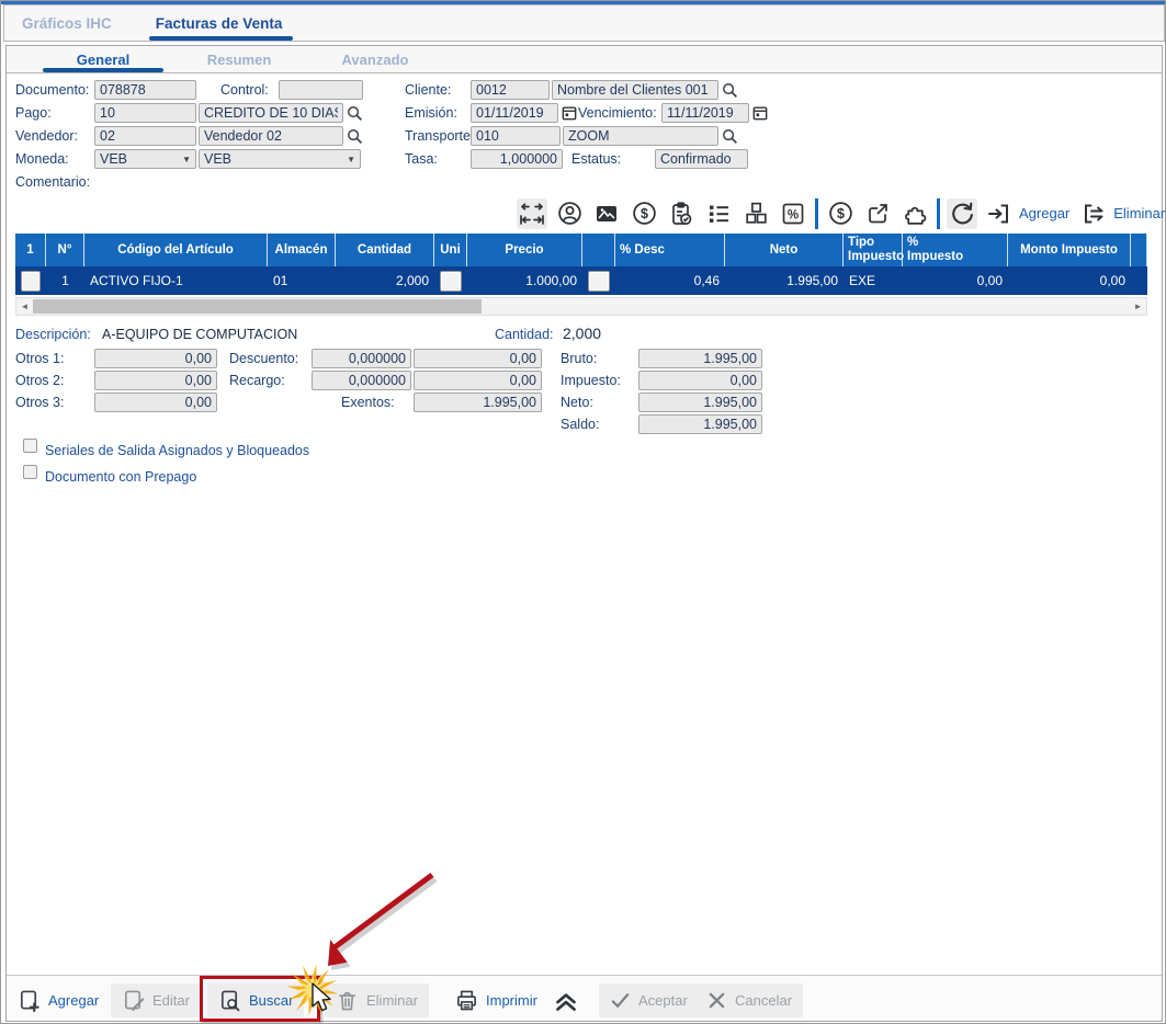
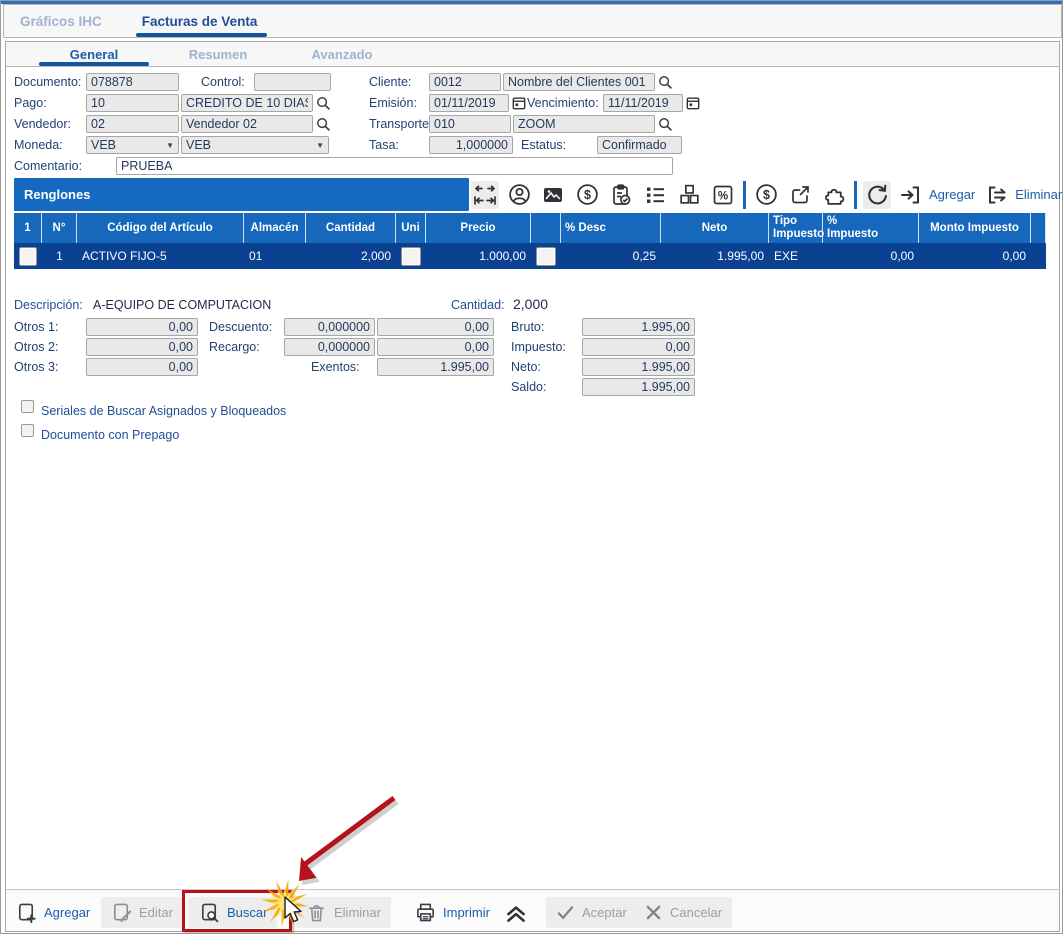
  Gráficos IHC
  Facturas de Venta
  General
  Resumen
  Avanzado
  Documento:
  078878
  Control:
  Cliente:
  0012
  Nombre del Clientes 001
  Pago:
  10
  CREDITO DE 10 DIA
  Emisión:
  01/11/2019
  Vencimiento:
  11/11/2019
  Vendedor:
  02
  Vendedor 02
  Transporte
  010
  ZOOM
  Moneda:
  VEB
  ▼
  VEB
  ▼
  Tasa:
  1,000000
  Estatus:
  Confirmado
  Comentario:
+ PRUEBA
+ Renglones
  $
  %
  $
  Agregar
  Eliminar
  1
  N°
  Código del Artículo
  Almacén
  Cantidad
  Uni
  Precio
  % Desc
  Neto
  Tipo Impuesto
  % Impuesto
  Monto Impuesto
  1
- ACTIVO FIJO-1
+ ACTIVO FIJO-5
  01
  2,000
  1.000,00
- 0,46
+ 0,25
  1.995,00
  EXE
  0,00
  0,00
- ◄
- ►
  Descripción:
  A-EQUIPO DE COMPUTACION
  Cantidad:
  2,000
  Otros 1:
  0,00
  Descuento:
  0,000000
  0,00
  Bruto:
  1.995,00
  Otros 2:
  0,00
  Recargo:
  0,000000
  0,00
  Impuesto:
  0,00
  Otros 3:
  0,00
  Exentos:
  1.995,00
  Neto:
  1.995,00
  Saldo:
  1.995,00
- Seriales de Salida Asignados y Bloqueados
+ Seriales de Buscar Asignados y Bloqueados
  Documento con Prepago
  Agregar
  Editar
  Buscar
  Eliminar
  Imprimir
  Aceptar
  Cancelar
